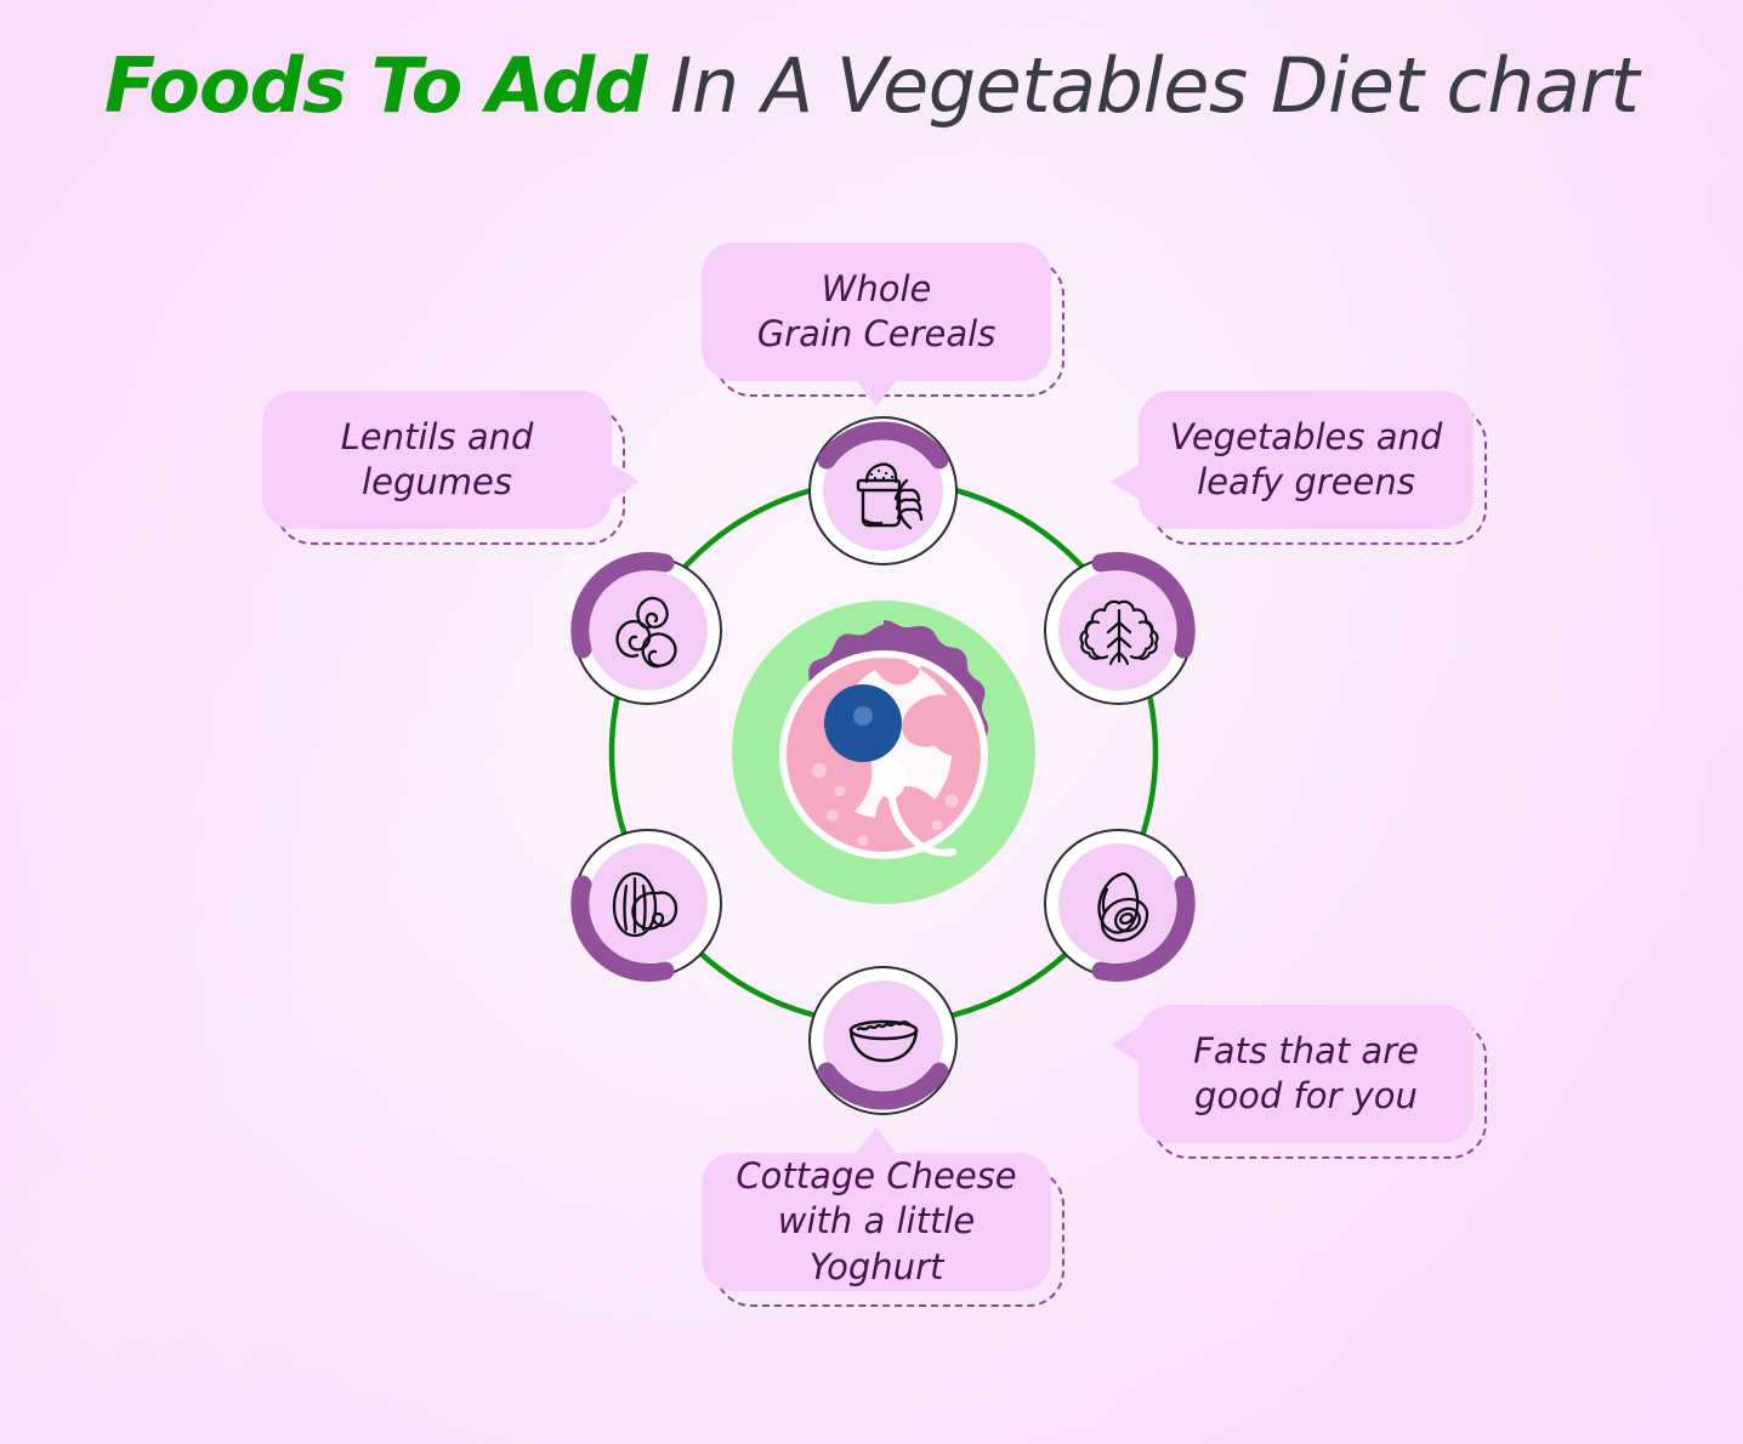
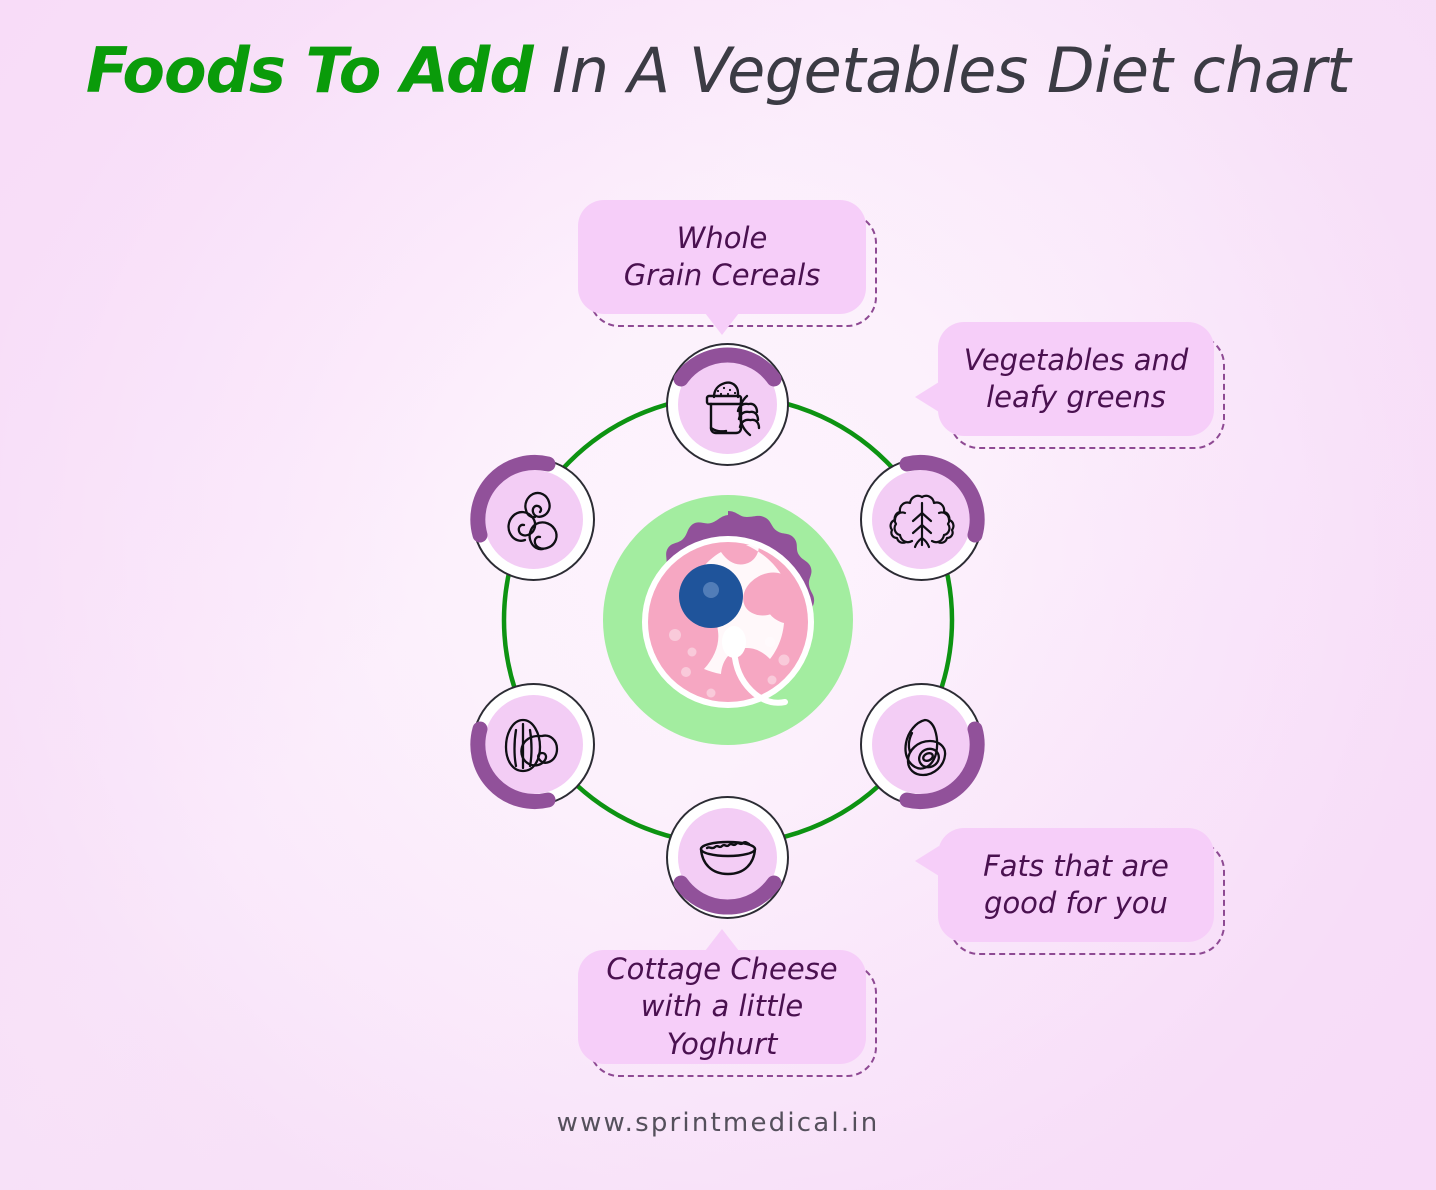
  Foods To Add In A Vegetables Diet chart
  Whole
  Grain Cereals
- Lentils and
- legumes
  Vegetables and
  leafy greens
  Fats that are
  good for you
  Cottage Cheese
  with a little Yoghurt
+ www.sprintmedical.in
